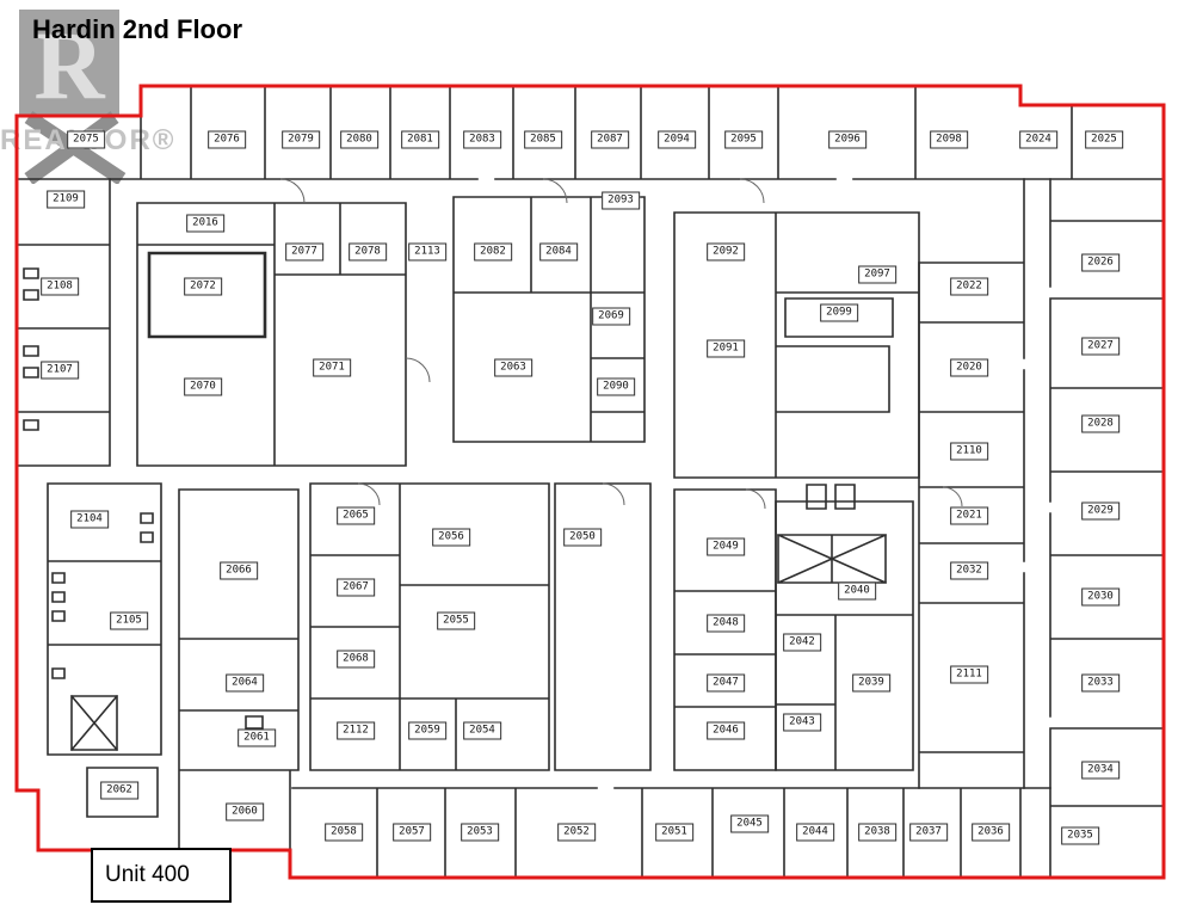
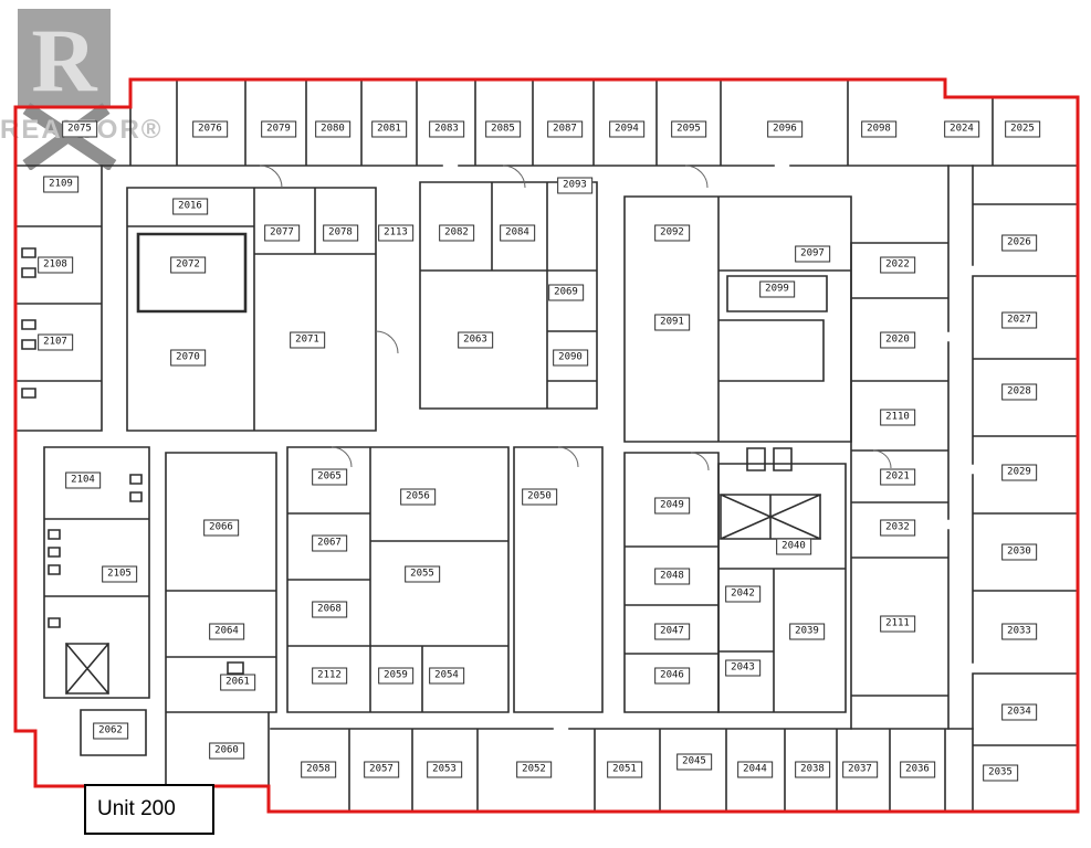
  R
- Hardin 2nd Floor
  2075
  2076
  2079
  2080
  2081
  2083
  2085
  2087
  2094
  2095
  2096
  2098
  2024
  2025
  2109
  2108
  2107
  2016
  2077
  2078
  2113
  2082
  2084
  2093
  2092
  2097
  2022
  2026
  2072
  2070
  2071
  2063
  2069
  2090
  2091
  2099
  2020
  2027
  2110
  2028
  2029
  2021
  2032
  2030
  2104
  2105
  2066
  2064
  2061
  2065
  2056
  2067
  2055
  2068
  2112
  2059
  2054
  2050
  2049
  2048
  2047
  2046
  2040
  2042
  2039
  2043
  2111
  2033
  2034
  2035
  2062
  2060
  2058
  2057
  2053
  2052
  2051
  2045
  2044
  2038
  2037
  2036
- Unit 400
+ Unit 200
